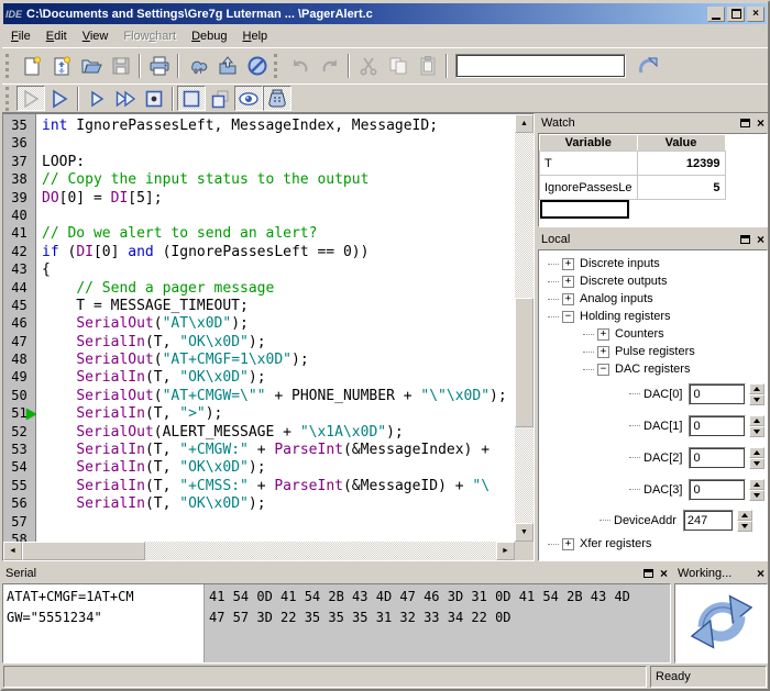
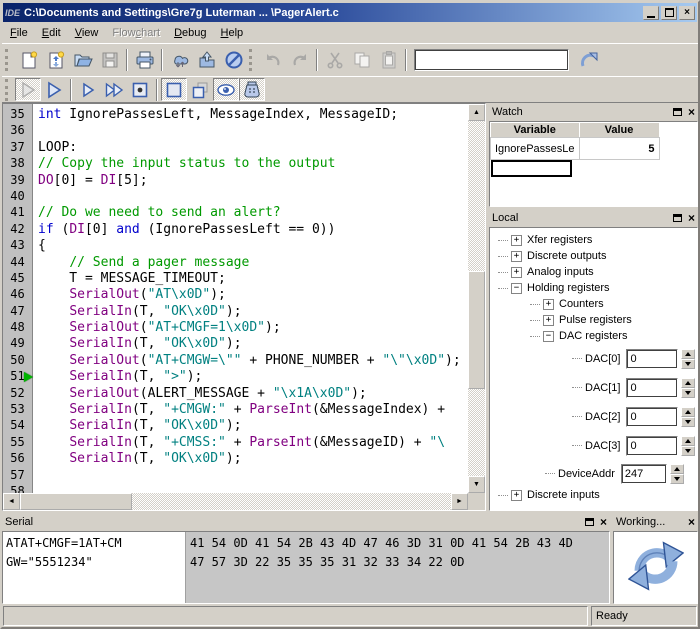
  IDE
  C:\Documents and Settings\Gre7g Luterman ... \PagerAlert.c
  ×
  File
  Edit
  View
  Flowchart
  Debug
  Help
  35
  36
  37
  38
  39
  40
  41
  42
  43
  44
  45
  46
  47
  48
  49
  50
  51
  52
  53
  54
  55
  56
  57
  58
  int IgnorePassesLeft, MessageIndex, MessageID;
  LOOP:
  // Copy the input status to the output
  DO[0] = DI[5];
- // Do we alert to send an alert?
+ // Do we need to send an alert?
  if (DI[0] and (IgnorePassesLeft == 0))
  {
  // Send a pager message
  T = MESSAGE_TIMEOUT;
  SerialOut("AT\x0D");
  SerialIn(T, "OK\x0D");
  SerialOut("AT+CMGF=1\x0D");
  SerialIn(T, "OK\x0D");
  SerialOut("AT+CMGW=\"" + PHONE_NUMBER + "\"\x0D");
  SerialIn(T, ">");
  SerialOut(ALERT_MESSAGE + "\x1A\x0D");
  SerialIn(T, "+CMGW:" + ParseInt(&MessageIndex) +
  SerialIn(T, "OK\x0D");
  SerialIn(T, "+CMSS:" + ParseInt(&MessageID) + "\
  SerialIn(T, "OK\x0D");
  Watch
  ×
  Variable	Value
- T	12399
  IgnorePassesLe	5
  Local
  ×
  +
- Discrete inputs
+ Xfer registers
  +
  Discrete outputs
  +
  Analog inputs
  −
  Holding registers
  +
  Counters
  +
  Pulse registers
  −
  DAC registers
  DAC[0]
  0
  DAC[1]
  0
  DAC[2]
  0
  DAC[3]
  0
  DeviceAddr
  247
  +
- Xfer registers
+ Discrete inputs
  Serial
  ×
  ATAT+CMGF=1AT+CM
  GW="5551234"
  41 54 0D 41 54 2B 43 4D 47 46 3D 31 0D 41 54 2B 43 4D
  47 57 3D 22 35 35 35 31 32 33 34 22 0D
  Working...
  ×
  Ready
